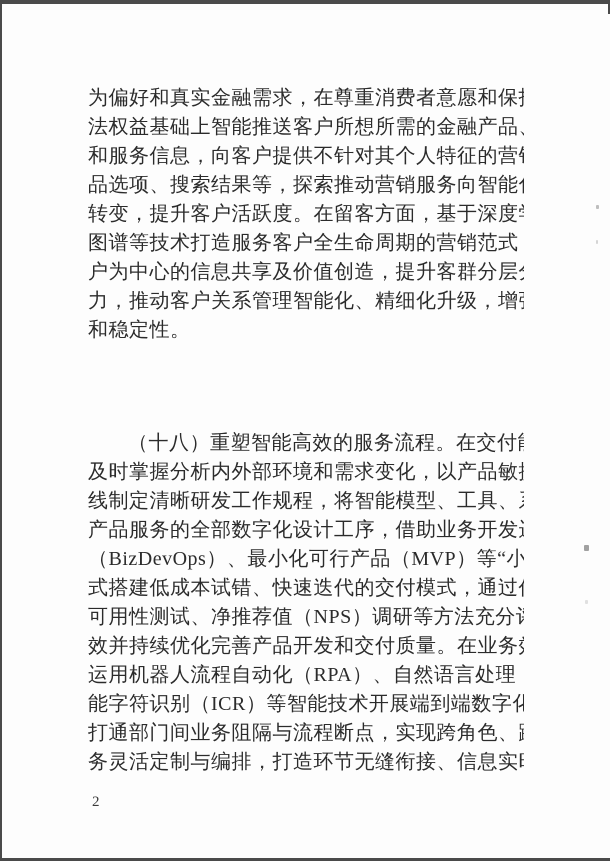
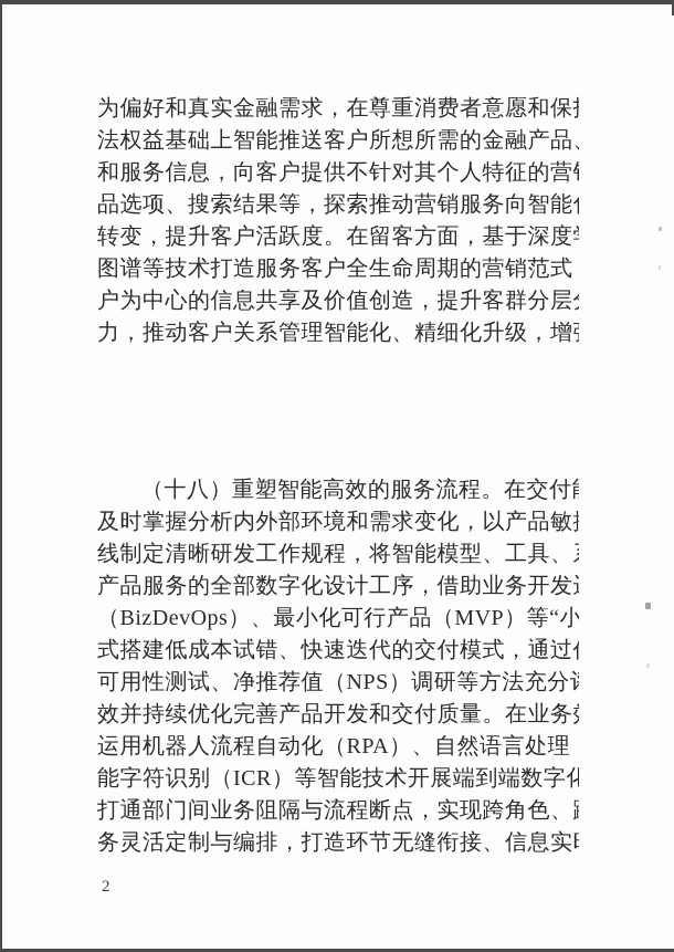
  为偏好和真实金融需求，在尊重消费者意愿和保
  法权益基础上智能推送客户所想所需的金融产品
  和服务信息，向客户提供不针对其个人特征的营
  品选项、搜索结果等，探索推动营销服务向智能
  转变，提升客户活跃度。在留客方面，基于深度
  图谱等技术打造服务客户全生命周期的营销范式
  户为中心的信息共享及价值创造，提升客群分层
  力，推动客户关系管理智能化、精细化升级，增
- 和稳定性。
  （十八）重塑智能高效的服务流程。在交付
  及时掌握分析内外部环境和需求变化，以产品敏
  线制定清晰研发工作规程，将智能模型、工具、
  产品服务的全部数字化设计工序，借助业务开发
  （BizDevOps）、最小化可行产品（MVP）等“小
  式搭建低成本试错、快速迭代的交付模式，通过
  可用性测试、净推荐值（NPS）调研等方法充分
  效并持续优化完善产品开发和交付质量。在业务
  运用机器人流程自动化（RPA）、自然语言处理
  能字符识别（ICR）等智能技术开展端到端数字化
  打通部门间业务阻隔与流程断点，实现跨角色、
  务灵活定制与编排，打造环节无缝衔接、信息实
  2
